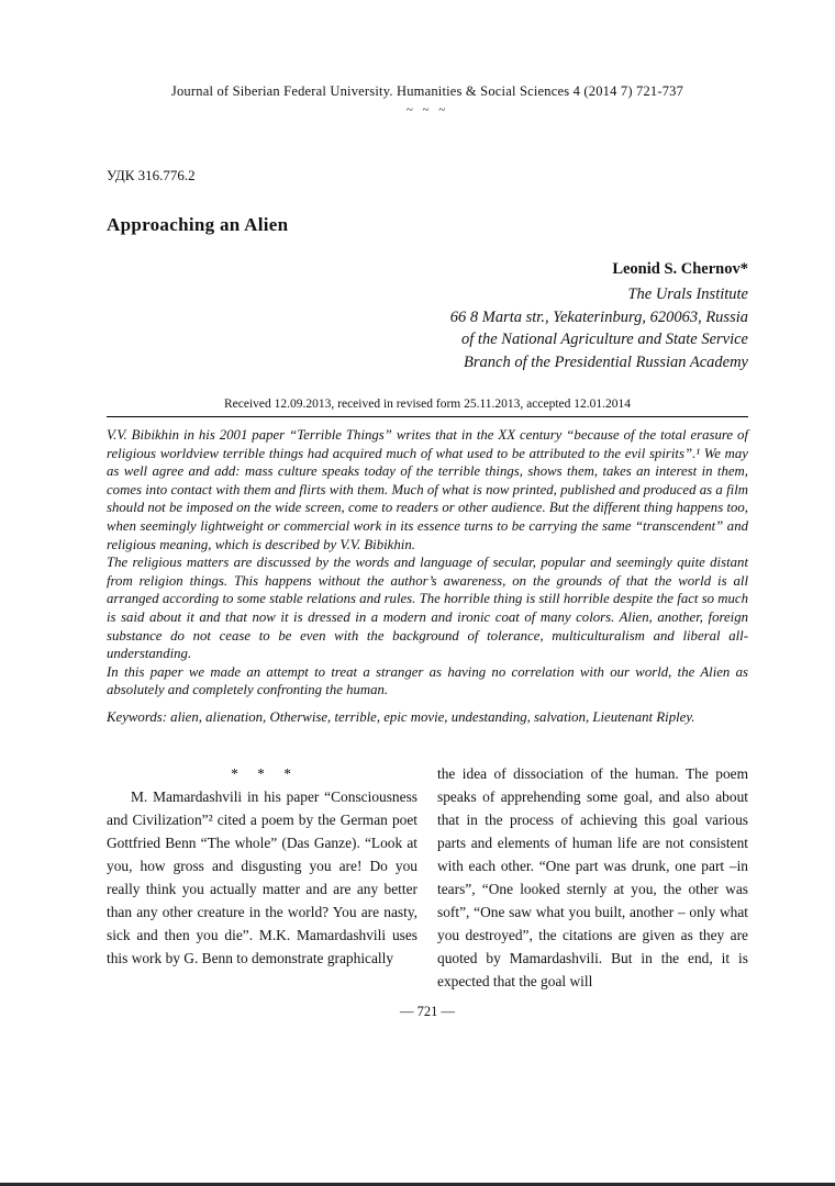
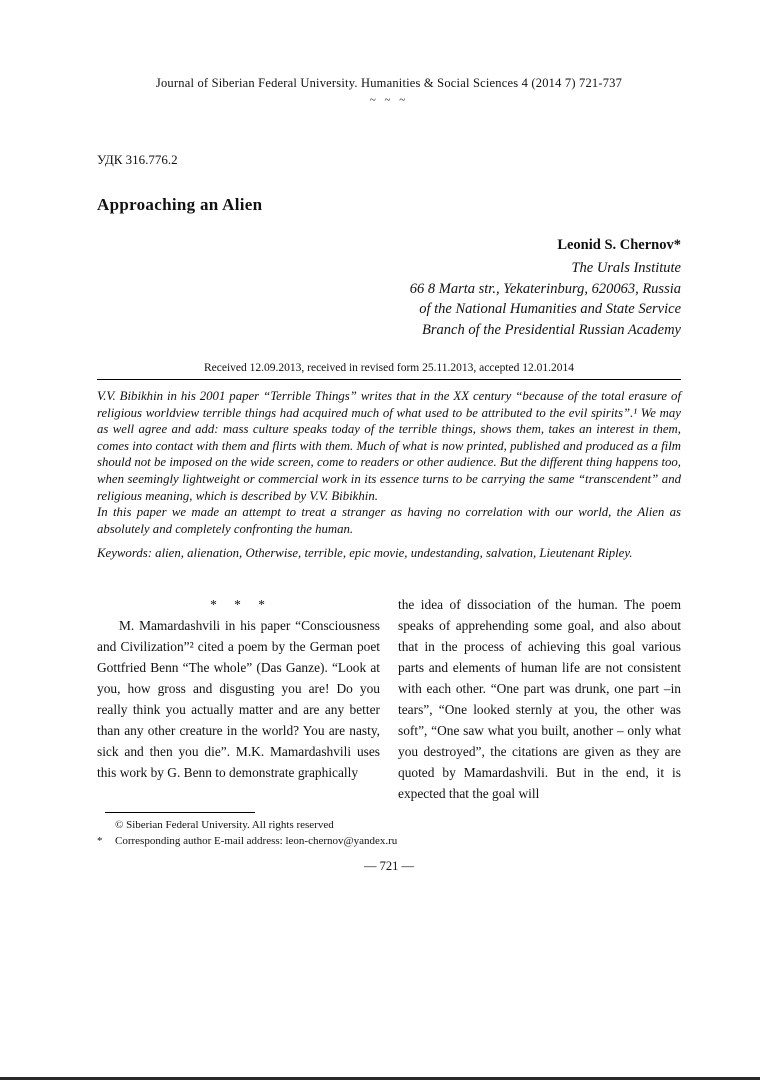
  Journal of Siberian Federal University. Humanities & Social Sciences 4 (2014 7) 721-737
  ~ ~ ~
  УДК 316.776.2
  Approaching an Alien
  Leonid S. Chernov*
  The Urals Institute
  66 8 Marta str., Yekaterinburg, 620063, Russia
- of the National Agriculture and State Service
+ of the National Humanities and State Service
  Branch of the Presidential Russian Academy
  Received 12.09.2013, received in revised form 25.11.2013, accepted 12.01.2014
  V.V. Bibikhin in his 2001 paper “Terrible Things” writes that in the XX century “because of the total erasure of religious worldview terrible things had acquired much of what used to be attributed to the evil spirits”.¹ We may as well agree and add: mass culture speaks today of the terrible things, shows them, takes an interest in them, comes into contact with them and flirts with them. Much of what is now printed, published and produced as a film should not be imposed on the wide screen, come to readers or other audience. But the different thing happens too, when seemingly lightweight or commercial work in its essence turns to be carrying the same “transcendent” and religious meaning, which is described by V.V. Bibikhin.
- The religious matters are discussed by the words and language of secular, popular and seemingly quite distant from religion things. This happens without the author’s awareness, on the grounds of that the world is all arranged according to some stable relations and rules. The horrible thing is still horrible despite the fact so much is said about it and that now it is dressed in a modern and ironic coat of many colors. Alien, another, foreign substance do not cease to be even with the background of tolerance, multiculturalism and liberal all-understanding.
  In this paper we made an attempt to treat a stranger as having no correlation with our world, the Alien as absolutely and completely confronting the human.
  Keywords: alien, alienation, Otherwise, terrible, epic movie, undestanding, salvation, Lieutenant Ripley.
  * * *
  M. Mamardashvili in his paper “Consciousness and Civilization”² cited a poem by the German poet Gottfried Benn “The whole” (Das Ganze). “Look at you, how gross and disgusting you are! Do you really think you actually matter and are any better than any other creature in the world? You are nasty, sick and then you die”. M.K. Mamardashvili uses this work by G. Benn to demonstrate graphically
  the idea of dissociation of the human. The poem speaks of apprehending some goal, and also about that in the process of achieving this goal various parts and elements of human life are not consistent with each other. “One part was drunk, one part –in tears”, “One looked sternly at you, the other was soft”, “One saw what you built, another – only what you destroyed”, the citations are given as they are quoted by Mamardashvili. But in the end, it is expected that the goal will
+ © Siberian Federal University. All rights reserved
+ *
+ Corresponding author E-mail address: leon-chernov@yandex.ru
  — 721 —
